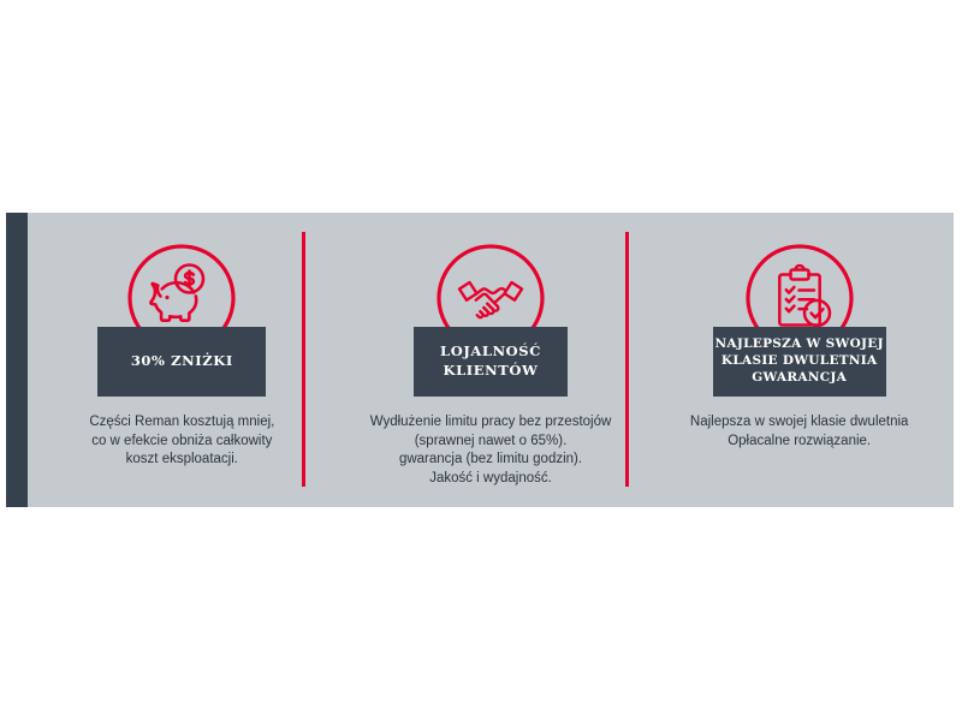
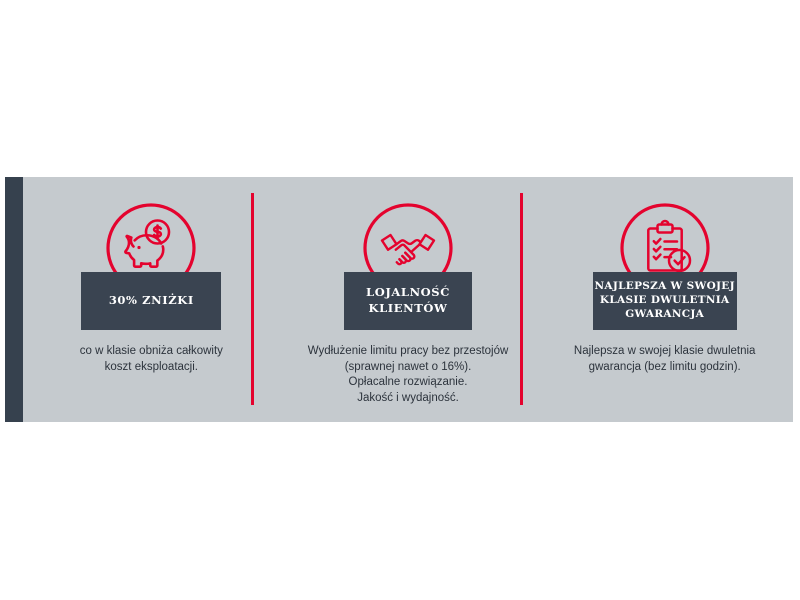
  30% ZNIŻKI
- Części Reman kosztują mniej,
- co w efekcie obniża całkowity
+ co w klasie obniża całkowity
  koszt eksploatacji.
  LOJALNOŚĆ
  KLIENTÓW
  Wydłużenie limitu pracy bez przestojów
- (sprawnej nawet o 65%).
+ (sprawnej nawet o 16%).
- gwarancja (bez limitu godzin).
+ Opłacalne rozwiązanie.
  Jakość i wydajność.
  NAJLEPSZA W SWOJEJ
  KLASIE DWULETNIA
  GWARANCJA
  Najlepsza w swojej klasie dwuletnia
- Opłacalne rozwiązanie.
+ gwarancja (bez limitu godzin).
